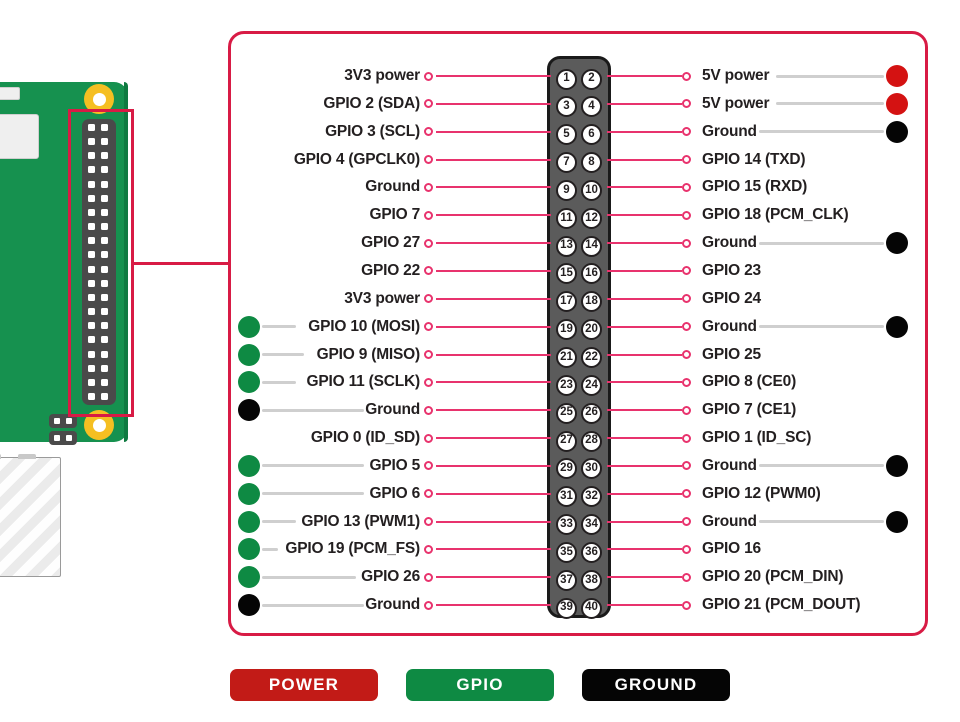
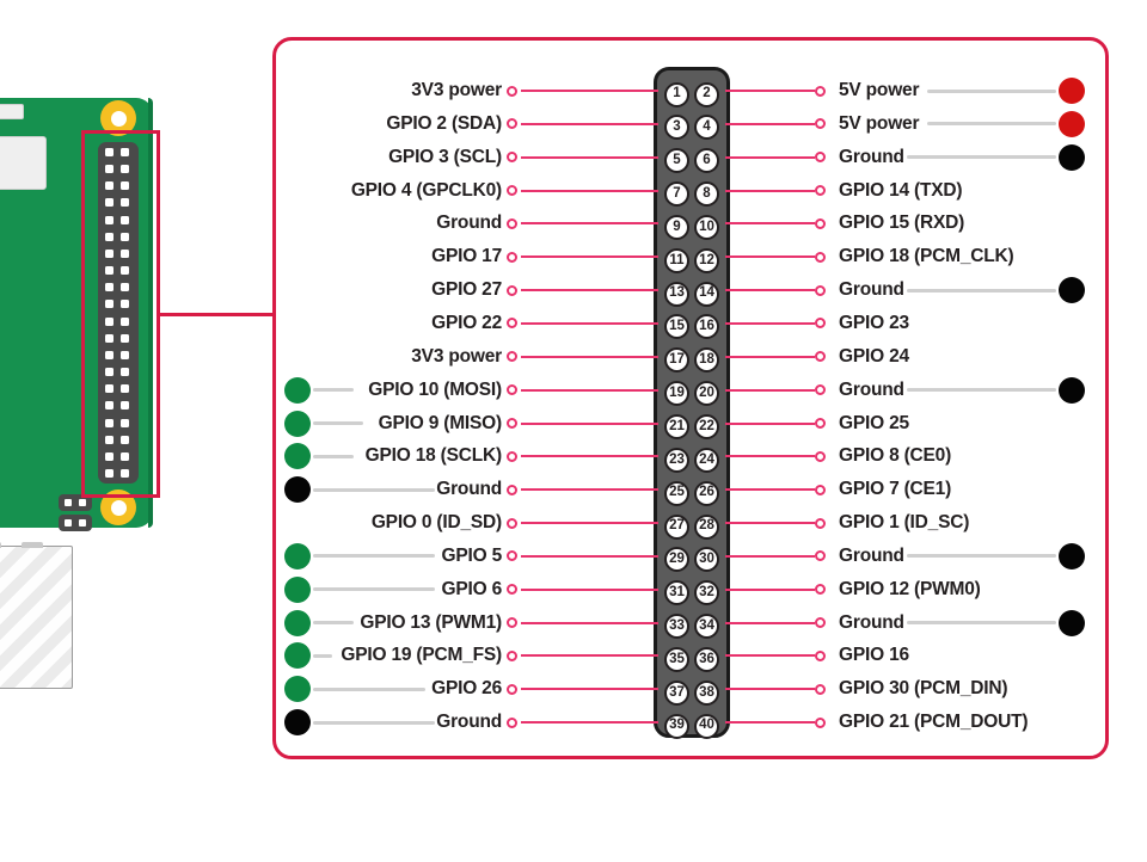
  1
  2
  3
  4
  5
  6
  7
  8
  9
  10
  11
  12
  13
  14
  15
  16
  17
  18
  19
  20
  21
  22
  23
  24
  25
  26
  27
  28
  29
  30
  31
  32
  33
  34
  35
  36
  37
  38
  39
  40
  3V3 power
  5V power
  GPIO 2 (SDA)
  5V power
  GPIO 3 (SCL)
  Ground
  GPIO 4 (GPCLK0)
  GPIO 14 (TXD)
  Ground
  GPIO 15 (RXD)
- GPIO 7
+ GPIO 17
  GPIO 18 (PCM_CLK)
  GPIO 27
  Ground
  GPIO 22
  GPIO 23
  3V3 power
  GPIO 24
  GPIO 10 (MOSI)
  Ground
  GPIO 9 (MISO)
  GPIO 25
- GPIO 11 (SCLK)
+ GPIO 18 (SCLK)
  GPIO 8 (CE0)
  Ground
  GPIO 7 (CE1)
  GPIO 0 (ID_SD)
  GPIO 1 (ID_SC)
  GPIO 5
  Ground
  GPIO 6
  GPIO 12 (PWM0)
  GPIO 13 (PWM1)
  Ground
  GPIO 19 (PCM_FS)
  GPIO 16
  GPIO 26
- GPIO 20 (PCM_DIN)
+ GPIO 30 (PCM_DIN)
  Ground
  GPIO 21 (PCM_DOUT)
- POWER
- GPIO
- GROUND
